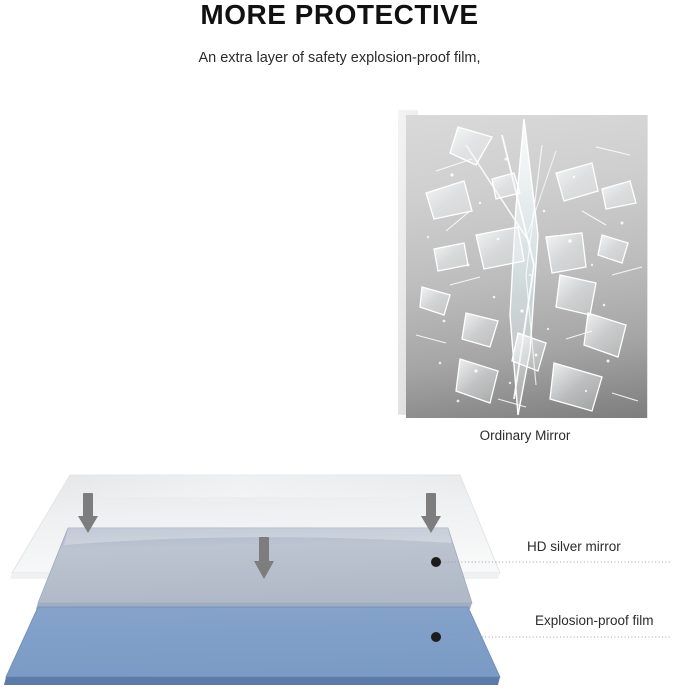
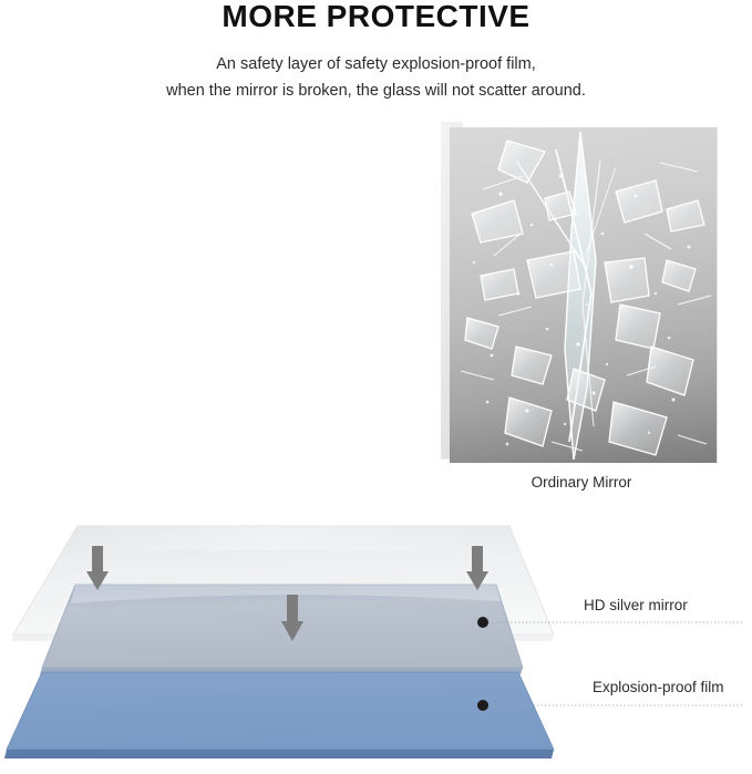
  MORE PROTECTIVE
- An extra layer of safety explosion-proof film,
+ An safety layer of safety explosion-proof film,
+ when the mirror is broken, the glass will not scatter around.
  Ordinary Mirror
  HD silver mirror
  Explosion-proof film
